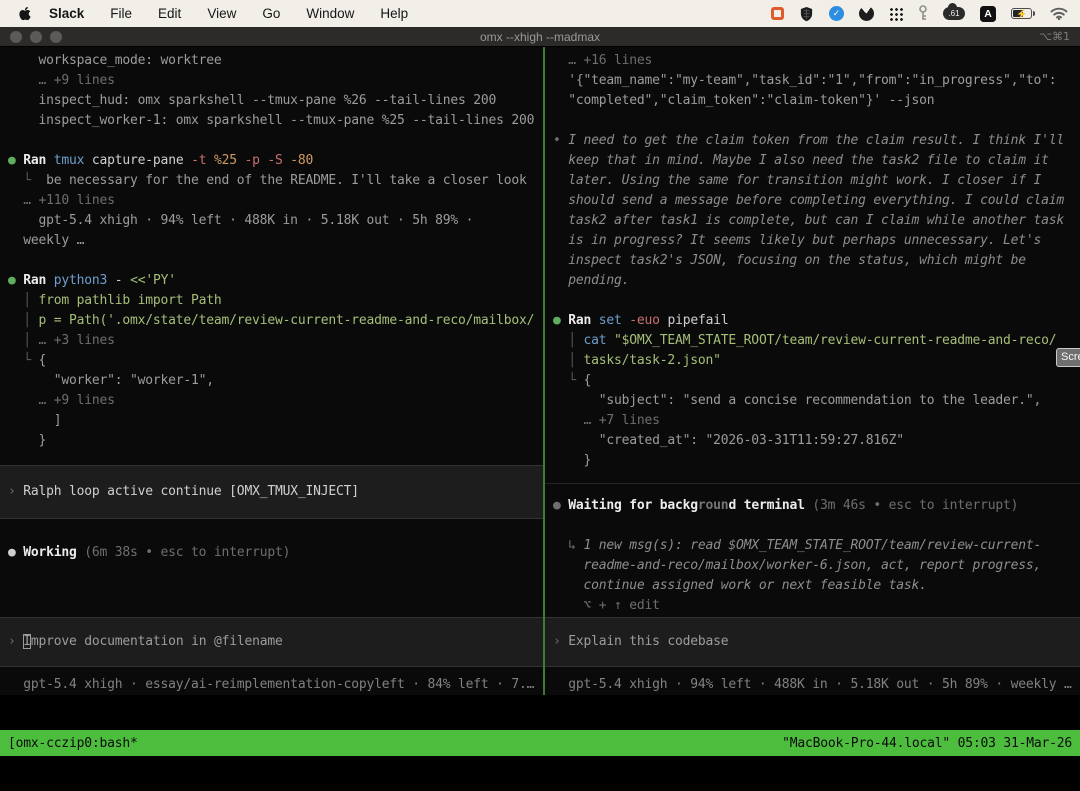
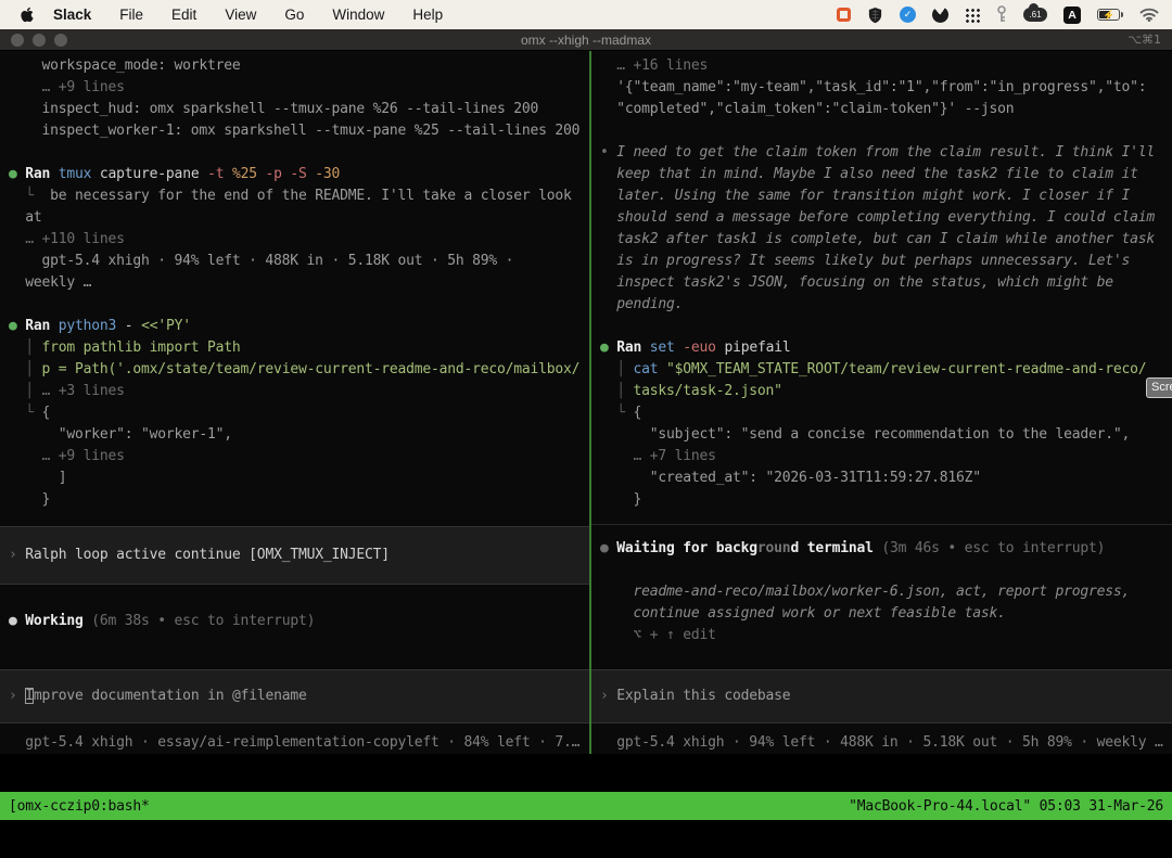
  Slack
  File
  Edit
  View
  Go
  Window
  Help
  ✓
  .61
  A
  ⚡
  omx --xhigh --madmax
  ⌥⌘1
  workspace_mode: worktree
  … +9 lines
  inspect_hud: omx sparkshell --tmux-pane %26 --tail-lines 200
  inspect_worker-1: omx sparkshell --tmux-pane %25 --tail-lines 200
- ● Ran tmux capture-pane -t %25 -p -S -80
+ ● Ran tmux capture-pane -t %25 -p -S -30
  └ be necessary for the end of the README. I'll take a closer look
+ at
  … +110 lines
  gpt-5.4 xhigh · 94% left · 488K in · 5.18K out · 5h 89% ·
  weekly …
  ● Ran python3 - <<'PY'
  │ from pathlib import Path
  │ p = Path('.omx/state/team/review-current-readme-and-reco/mailbox/
  │ … +3 lines
  └ {
  "worker": "worker-1",
  … +9 lines
  ]
  }
  › Ralph loop active continue [OMX_TMUX_INJECT]
  ● Working (6m 38s • esc to interrupt)
  › Improve documentation in @filename
  gpt-5.4 xhigh · essay/ai-reimplementation-copyleft · 84% left · 7.…
  … +16 lines
  '{"team_name":"my-team","task_id":"1","from":"in_progress","to":
  "completed","claim_token":"claim-token"}' --json
  • I need to get the claim token from the claim result. I think I'll
  keep that in mind. Maybe I also need the task2 file to claim it
  later. Using the same for transition might work. I closer if I
  should send a message before completing everything. I could claim
  task2 after task1 is complete, but can I claim while another task
  is in progress? It seems likely but perhaps unnecessary. Let's
  inspect task2's JSON, focusing on the status, which might be
  pending.
  ● Ran set -euo pipefail
  │ cat "$OMX_TEAM_STATE_ROOT/team/review-current-readme-and-reco/
  │ tasks/task-2.json"
  └ {
  "subject": "send a concise recommendation to the leader.",
  … +7 lines
  "created_at": "2026-03-31T11:59:27.816Z"
  }
  ● Waiting for background terminal (3m 46s • esc to interrupt)
- ↳ 1 new msg(s): read $OMX_TEAM_STATE_ROOT/team/review-current-
  readme-and-reco/mailbox/worker-6.json, act, report progress,
  continue assigned work or next feasible task.
  ⌥ + ↑ edit
  › Explain this codebase
  gpt-5.4 xhigh · 94% left · 488K in · 5.18K out · 5h 89% · weekly …
  [omx-cczip0:bash*
  "MacBook-Pro-44.local" 05:03 31-Mar-26
  Scr
